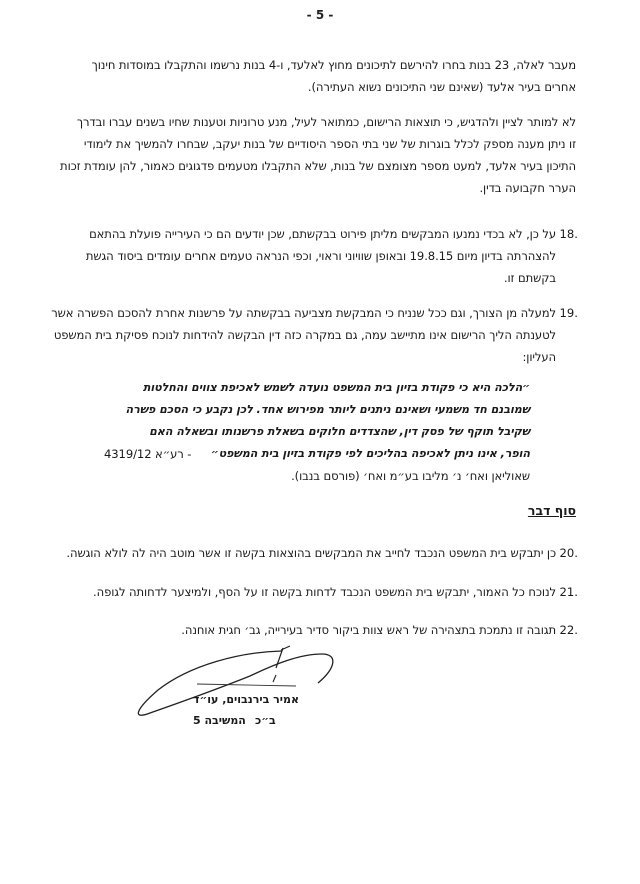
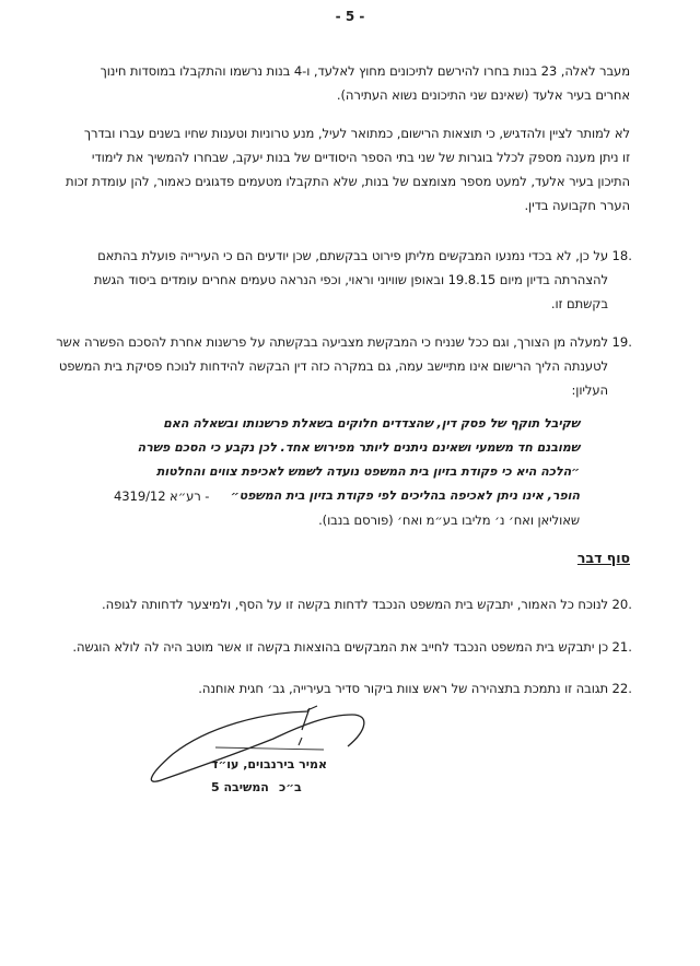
  - 5 -
  מעבר לאלה, 23 בנות בחרו להירשם לתיכונים מחוץ לאלעד, ו-4 בנות נרשמו והתקבלו במוסדות חינוך
  אחרים בעיר אלעד (שאינם שני התיכונים נשוא העתירה).
  לא למותר לציין ולהדגיש, כי תוצאות הרישום, כמתואר לעיל, מנע טרוניות וטענות שחיו בשנים עברו ובדרך
  זו ניתן מענה מספק לכלל בוגרות של שני בתי הספר היסודיים של בנות יעקב, שבחרו להמשיך את לימודי
  התיכון בעיר אלעד, למעט מספר מצומצם של בנות, שלא התקבלו מטעמים פדגוגים כאמור, להן עומדת זכות
  הערר חקבועה בדין.
  18.
  על כן, לא בכדי נמנעו המבקשים מליתן פירוט בבקשתם, שכן יודעים הם כי העירייה פועלת בהתאם
  להצהרתה בדיון מיום 19.8.15 ובאופן שוויוני וראוי, וכפי הנראה טעמים אחרים עומדים ביסוד הגשת
  בקשתם זו.
  19.
  למעלה מן הצורך, וגם ככל שנניח כי המבקשת מצביעה בבקשתה על פרשנות אחרת להסכם הפשרה אשר
  לטענתה הליך הרישום אינו מתיישב עמה, גם במקרה כזה דין הבקשה להידחות לנוכח פסיקת בית המשפט
  העליון:
- ״הלכה היא כי פקודת בזיון בית המשפט נועדה לשמש לאכיפת צווים והחלטות
+ שקיבל תוקף של פסק דין, שהצדדים חלוקים בשאלת פרשנותו ובשאלה האם
  שמובנם חד משמעי ושאינם ניתנים ליותר מפירוש אחד. לכן נקבע כי הסכם פשרה
- שקיבל תוקף של פסק דין, שהצדדים חלוקים בשאלת פרשנותו ובשאלה האם
+ ״הלכה היא כי פקודת בזיון בית המשפט נועדה לשמש לאכיפת צווים והחלטות
  הופר, אינו ניתן לאכיפה בהליכים לפי פקודת בזיון בית המשפט״
  - רע״א 4319/12
  שאוליאן ואח׳ נ׳ מליבו בע״מ ואח׳ (פורסם בנבו).
  סוף דבר
  20.
- כן יתבקש בית המשפט הנכבד לחייב את המבקשים בהוצאות בקשה זו אשר מוטב היה לה לולא הוגשה.
+ לנוכח כל האמור, יתבקש בית המשפט הנכבד לדחות בקשה זו על הסף, ולמיצער לדחותה לגופה.
  21.
- לנוכח כל האמור, יתבקש בית המשפט הנכבד לדחות בקשה זו על הסף, ולמיצער לדחותה לגופה.
+ כן יתבקש בית המשפט הנכבד לחייב את המבקשים בהוצאות בקשה זו אשר מוטב היה לה לולא הוגשה.
  22.
  תגובה זו נתמכת בתצהירה של ראש צוות ביקור סדיר בעירייה, גב׳ חגית אוחנה.
  אמיר בירנבוים, עו״ד
  ב״כ
  המשיבה 5
